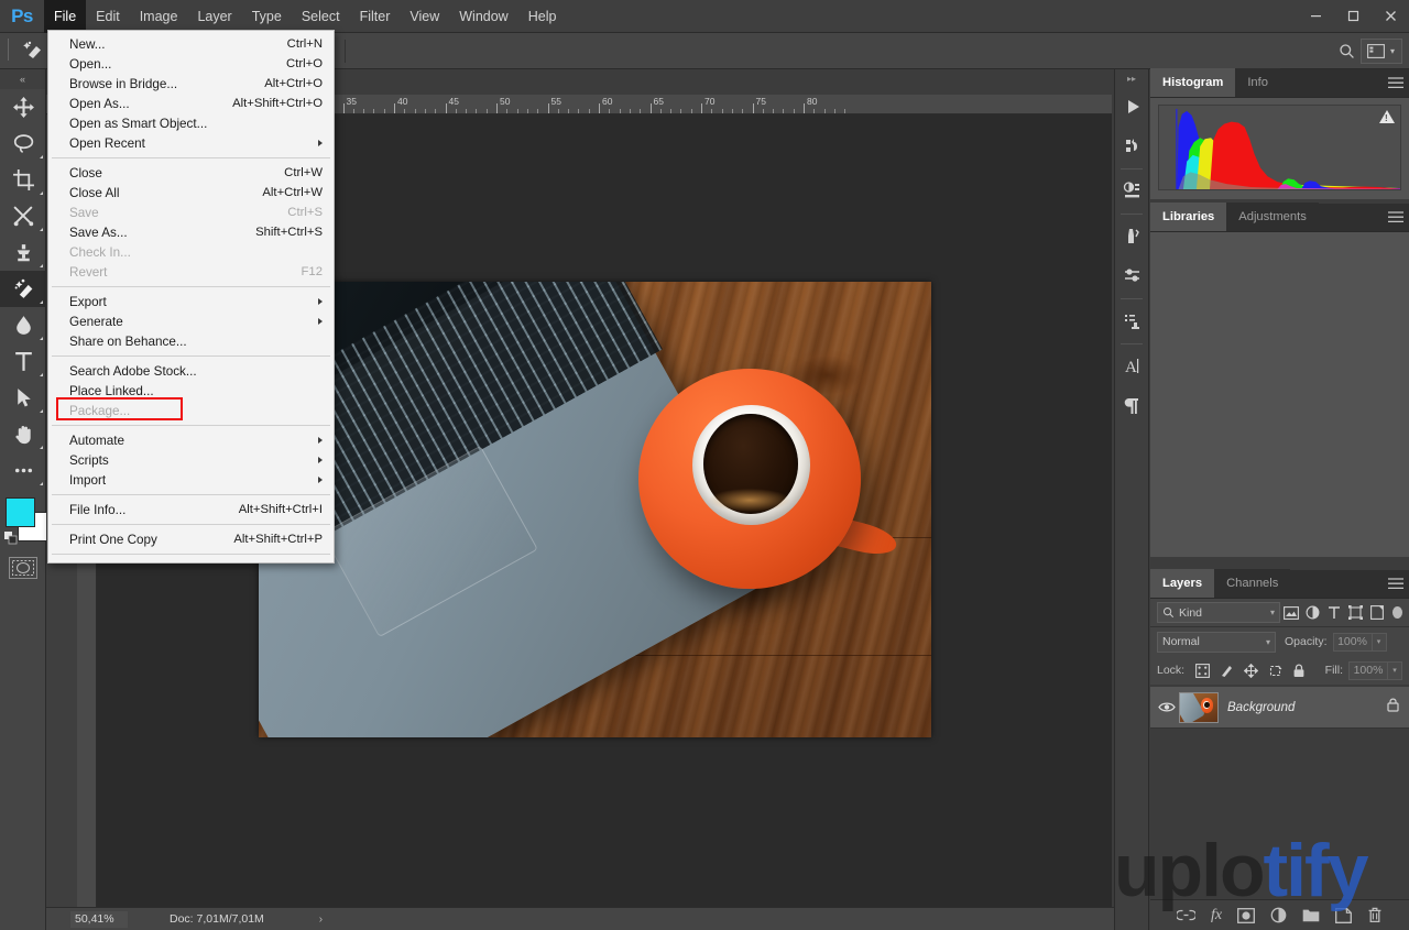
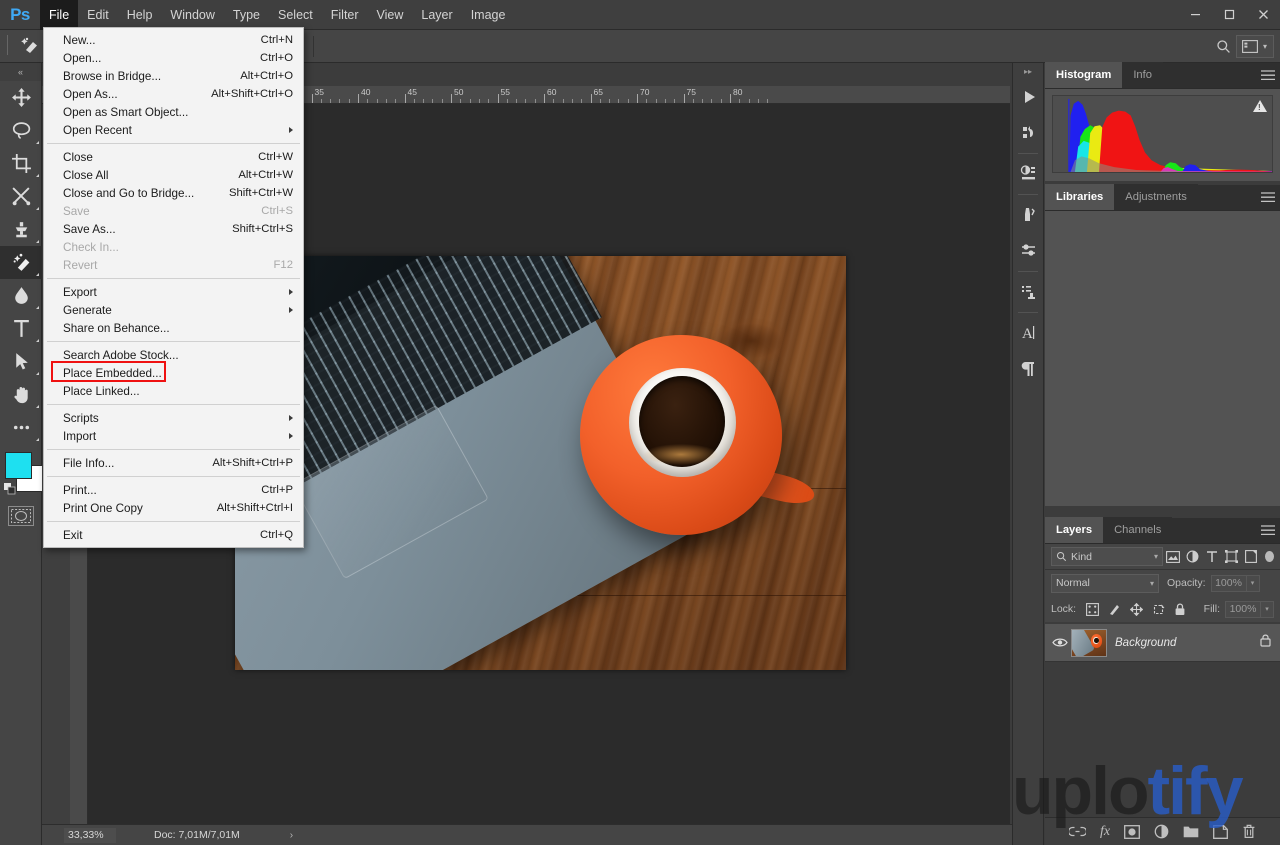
  Ps
  File
  Edit
- Image
+ Help
- Layer
+ Window
  Type
  Select
  Filter
  View
- Window
+ Layer
- Help
+ Image
  ▾
  «
  35
  40
  45
  50
  55
  60
  65
  70
  75
  80
  New...
  Ctrl+N
  Open...
  Ctrl+O
  Browse in Bridge...
  Alt+Ctrl+O
  Open As...
  Alt+Shift+Ctrl+O
  Open as Smart Object...
  Open Recent
  Close
  Ctrl+W
  Close All
  Alt+Ctrl+W
+ Close and Go to Bridge...
+ Shift+Ctrl+W
  Save
  Ctrl+S
  Save As...
  Shift+Ctrl+S
  Check In...
  Revert
  F12
  Export
  Generate
  Share on Behance...
  Search Adobe Stock...
+ Place Embedded...
  Place Linked...
- Package...
- Automate
  Scripts
  Import
  File Info...
- Alt+Shift+Ctrl+I
+ Alt+Shift+Ctrl+P
+ Print...
+ Ctrl+P
  Print One Copy
- Alt+Shift+Ctrl+P
+ Alt+Shift+Ctrl+I
+ Exit
+ Ctrl+Q
  ▸▸
  A
  Histogram
  Info
  Libraries
  Adjustments
  Layers
  Channels
  Kind
  ▾
  Normal
  ▾
  Opacity:
  100%
  Lock:
  Fill:
  100%
  Background
  fx
  uplotify
- 50,41%
+ 33,33%
  Doc: 7,01M/7,01M
  ›
